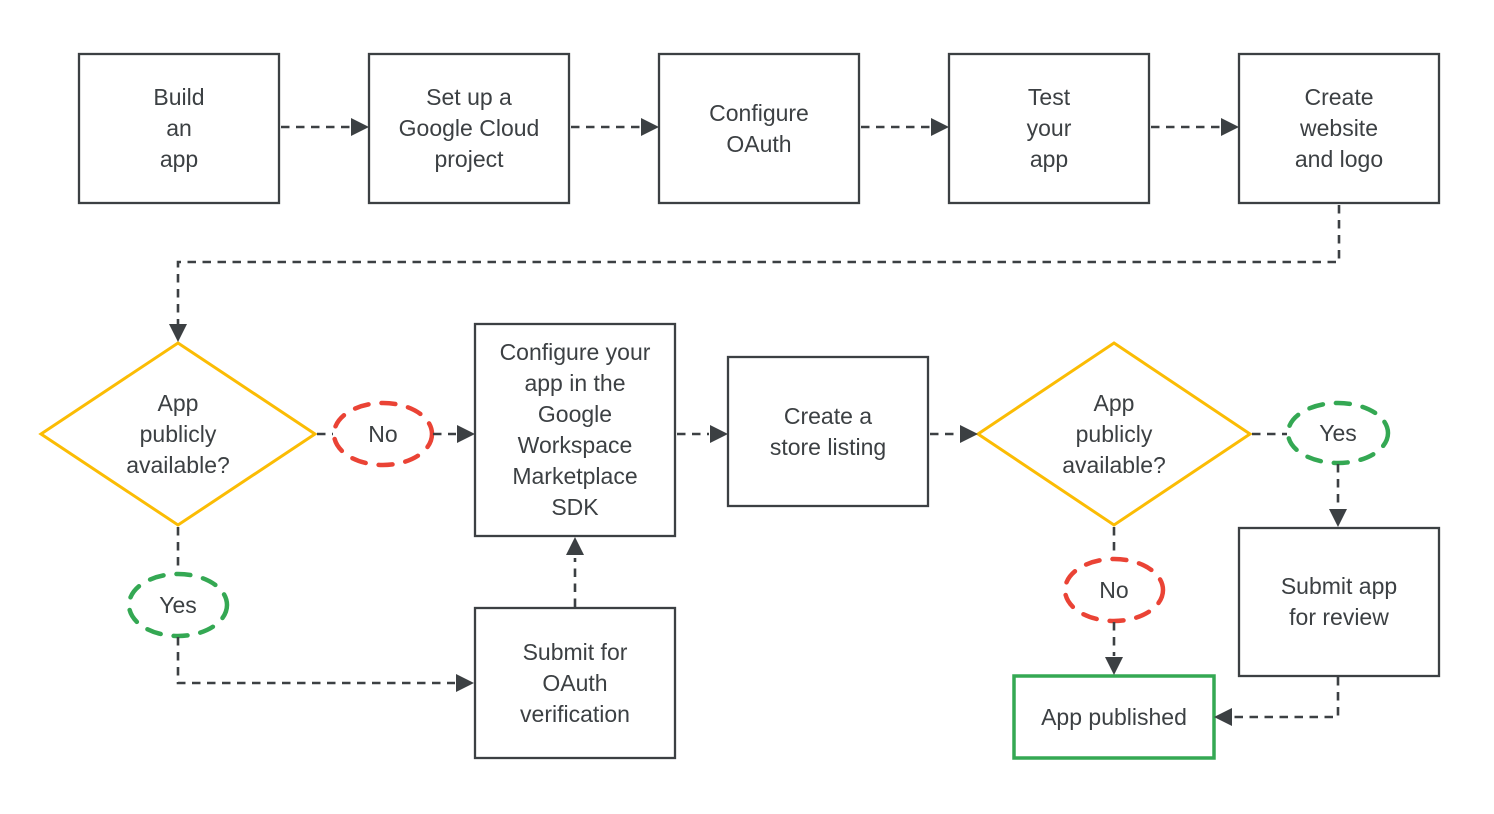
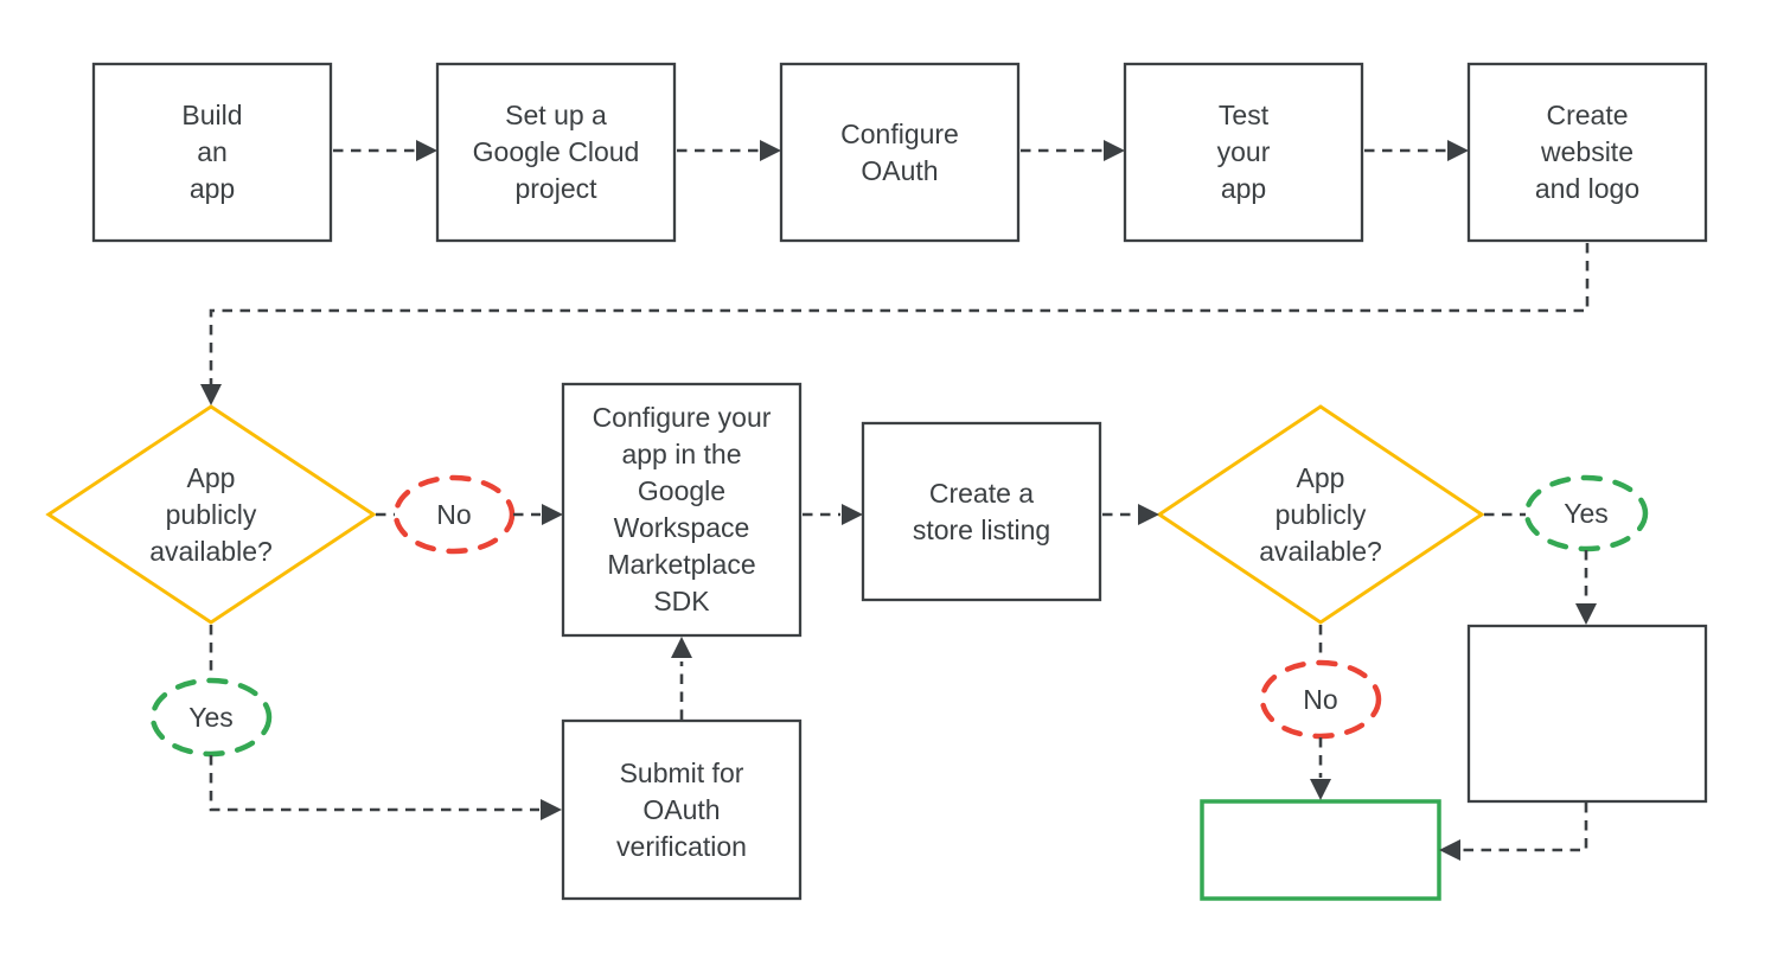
  Build
  an
  app
  Set up a
  Google Cloud
  project
  Configure
  OAuth
  Test
  your
  app
  Create
  website
  and logo
  App
  publicly
  available?
  No
  Yes
  Configure your
  app in the
  Google
  Workspace
  Marketplace
  SDK
  Create a
  store listing
  App
  publicly
  available?
  Yes
  No
  Submit for
  OAuth
  verification
- Submit app
- for review
- App published
